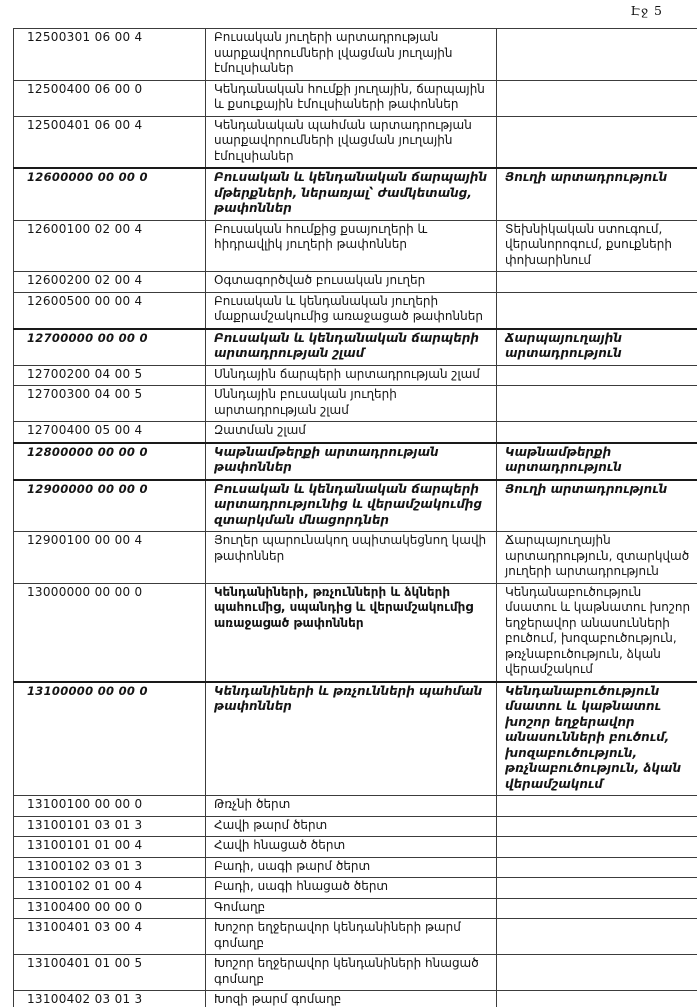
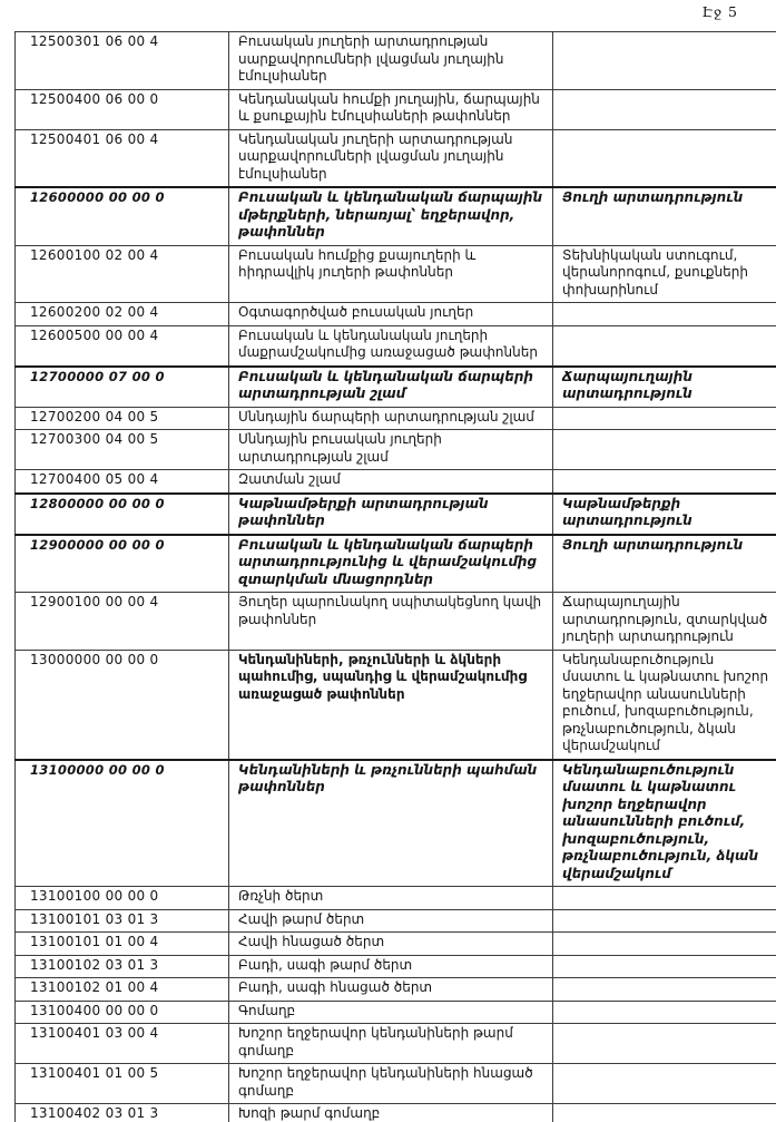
  Էջ 5
  12500301 06 00 4	Բուսական յուղերի արտադրության սարքավորումների լվացման յուղային էմուլսիաներ
  12500400 06 00 0	Կենդանական հումքի յուղային, ճարպային և քսուքային էմուլսիաների թափոններ
- 12500401 06 00 4	Կենդանական պահման արտադրության սարքավորումների լվացման յուղային էմուլսիաներ
+ 12500401 06 00 4	Կենդանական յուղերի արտադրության սարքավորումների լվացման յուղային էմուլսիաներ
- 12600000 00 00 0	Բուսական և կենդանական ճարպային մթերքների, ներառյալ՝ ժամկետանց, թափոններ	Յուղի արտադրություն
+ 12600000 00 00 0	Բուսական և կենդանական ճարպային մթերքների, ներառյալ՝ եղջերավոր, թափոններ	Յուղի արտադրություն
  12600100 02 00 4	Բուսական հումքից քսայուղերի և հիդրավլիկ յուղերի թափոններ	Տեխնիկական ստուգում, վերանորոգում, քսուքների փոխարինում
  12600200 02 00 4	Օգտագործված բուսական յուղեր
  12600500 00 00 4	Բուսական և կենդանական յուղերի մաքրամշակումից առաջացած թափոններ
- 12700000 00 00 0	Բուսական և կենդանական ճարպերի արտադրության շլամ	Ճարպայուղային արտադրություն
+ 12700000 07 00 0	Բուսական և կենդանական ճարպերի արտադրության շլամ	Ճարպայուղային արտադրություն
  12700200 04 00 5	Սննդային ճարպերի արտադրության շլամ
  12700300 04 00 5	Սննդային բուսական յուղերի արտադրության շլամ
  12700400 05 00 4	Զատման շլամ
  12800000 00 00 0	Կաթնամթերքի արտադրության թափոններ	Կաթնամթերքի արտադրություն
  12900000 00 00 0	Բուսական և կենդանական ճարպերի արտադրությունից և վերամշակումից զտարկման մնացորդներ	Յուղի արտադրություն
  12900100 00 00 4	Յուղեր պարունակող սպիտակեցնող կավի թափոններ	Ճարպայուղային արտադրություն, զտարկված յուղերի արտադրություն
  13000000 00 00 0	Կենդանիների, թռչունների և ձկների պահումից, սպանդից և վերամշակումից առաջացած թափոններ	Կենդանաբուծություն մսատու և կաթնատու խոշոր եղջերավոր անասունների բուծում, խոզաբուծություն, թռչնաբուծություն, ձկան վերամշակում
  13100000 00 00 0	Կենդանիների և թռչունների պահման թափոններ	Կենդանաբուծություն մսատու և կաթնատու խոշոր եղջերավոր անասունների բուծում, խոզաբուծություն, թռչնաբուծություն, ձկան վերամշակում
  13100100 00 00 0	Թռչնի ծերտ
  13100101 03 01 3	Հավի թարմ ծերտ
  13100101 01 00 4	Հավի հնացած ծերտ
  13100102 03 01 3	Բադի, սագի թարմ ծերտ
  13100102 01 00 4	Բադի, սագի հնացած ծերտ
  13100400 00 00 0	Գոմաղբ
  13100401 03 00 4	Խոշոր եղջերավոր կենդանիների թարմ գոմաղբ
  13100401 01 00 5	Խոշոր եղջերավոր կենդանիների հնացած գոմաղբ
  13100402 03 01 3	Խոզի թարմ գոմաղբ
